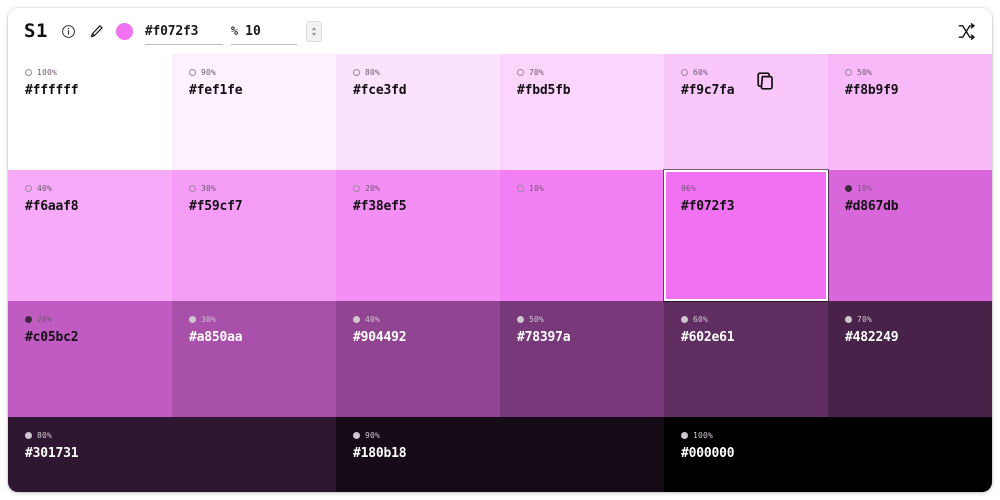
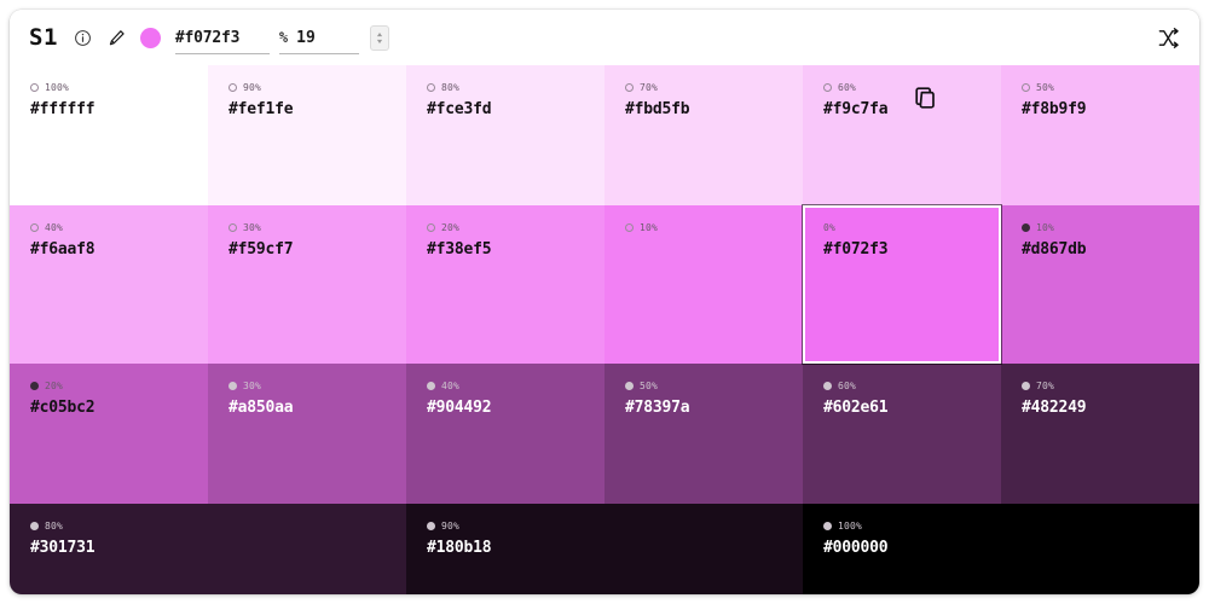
  S1
  #f072f3
  %
- 10
+ 19
  100%
  #ffffff
  90%
  #fef1fe
  80%
  #fce3fd
  70%
  #fbd5fb
  60%
  #f9c7fa
  50%
  #f8b9f9
  40%
  #f6aaf8
  30%
  #f59cf7
  20%
  #f38ef5
  10%
- 96%
+ 0%
  #f072f3
  10%
  #d867db
  20%
  #c05bc2
  30%
  #a850aa
  40%
  #904492
  50%
  #78397a
  60%
  #602e61
  70%
  #482249
  80%
  #301731
  90%
  #180b18
  100%
  #000000
